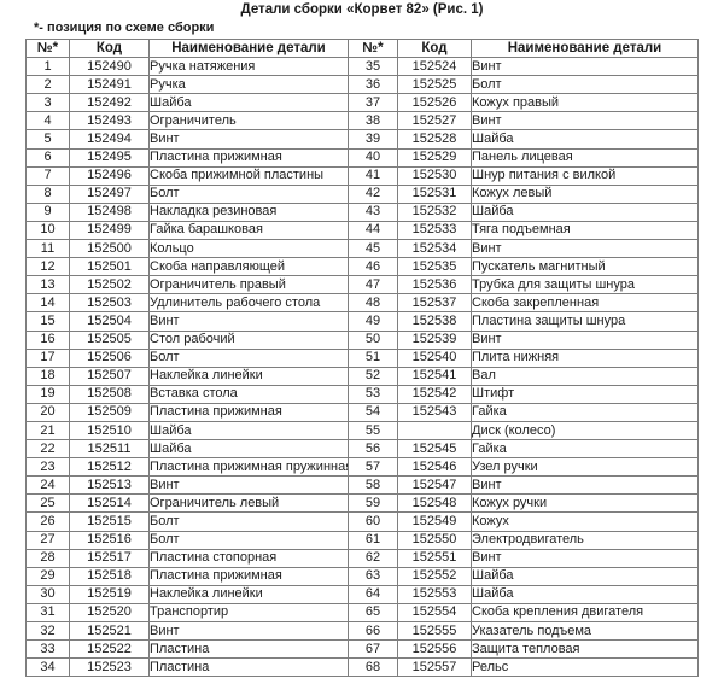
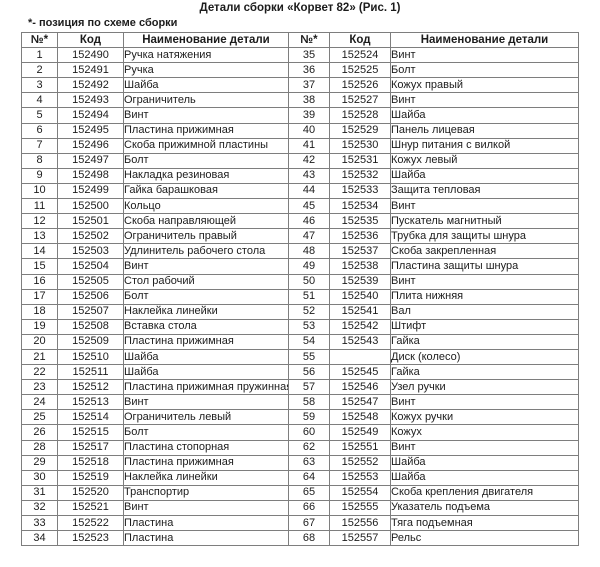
  Детали сборки «Корвет 82» (Рис. 1)
  *- позиция по схеме сборки
  №*	Код	Наименование детали	№*	Код	Наименование детали
  1	152490	Ручка натяжения	35	152524	Винт
  2	152491	Ручка	36	152525	Болт
  3	152492	Шайба	37	152526	Кожух правый
  4	152493	Ограничитель	38	152527	Винт
  5	152494	Винт	39	152528	Шайба
  6	152495	Пластина прижимная	40	152529	Панель лицевая
  7	152496	Скоба прижимной пластины	41	152530	Шнур питания с вилкой
  8	152497	Болт	42	152531	Кожух левый
  9	152498	Накладка резиновая	43	152532	Шайба
- 10	152499	Гайка барашковая	44	152533	Тяга подъемная
+ 10	152499	Гайка барашковая	44	152533	Защита тепловая
  11	152500	Кольцо	45	152534	Винт
  12	152501	Скоба направляющей	46	152535	Пускатель магнитный
  13	152502	Ограничитель правый	47	152536	Трубка для защиты шнура
  14	152503	Удлинитель рабочего стола	48	152537	Скоба закрепленная
  15	152504	Винт	49	152538	Пластина защиты шнура
  16	152505	Стол рабочий	50	152539	Винт
  17	152506	Болт	51	152540	Плита нижняя
  18	152507	Наклейка линейки	52	152541	Вал
  19	152508	Вставка стола	53	152542	Штифт
  20	152509	Пластина прижимная	54	152543	Гайка
  21	152510	Шайба	55		Диск (колесо)
  22	152511	Шайба	56	152545	Гайка
  23	152512	Пластина прижимная пружинна	57	152546	Узел ручки
  24	152513	Винт	58	152547	Винт
  25	152514	Ограничитель левый	59	152548	Кожух ручки
  26	152515	Болт	60	152549	Кожух
- 27	152516	Болт	61	152550	Электродвигатель
  28	152517	Пластина стопорная	62	152551	Винт
  29	152518	Пластина прижимная	63	152552	Шайба
  30	152519	Наклейка линейки	64	152553	Шайба
  31	152520	Транспортир	65	152554	Скоба крепления двигателя
  32	152521	Винт	66	152555	Указатель подъема
- 33	152522	Пластина	67	152556	Защита тепловая
+ 33	152522	Пластина	67	152556	Тяга подъемная
  34	152523	Пластина	68	152557	Рельс
